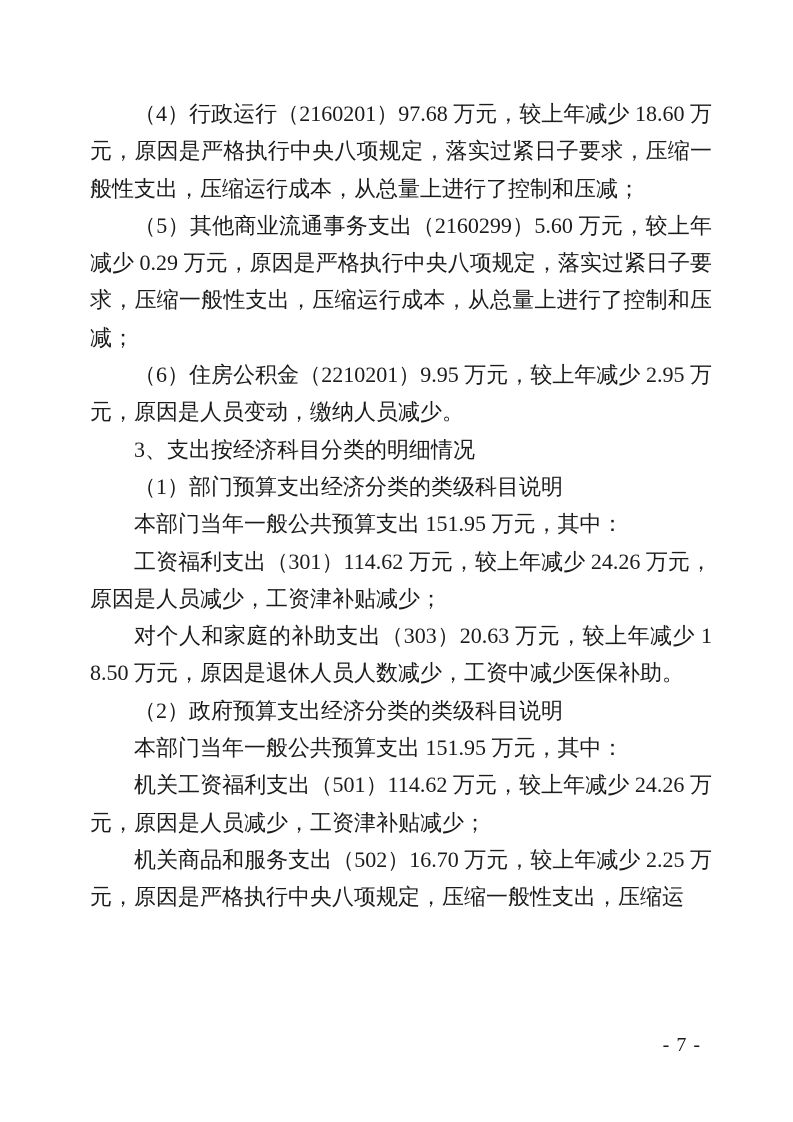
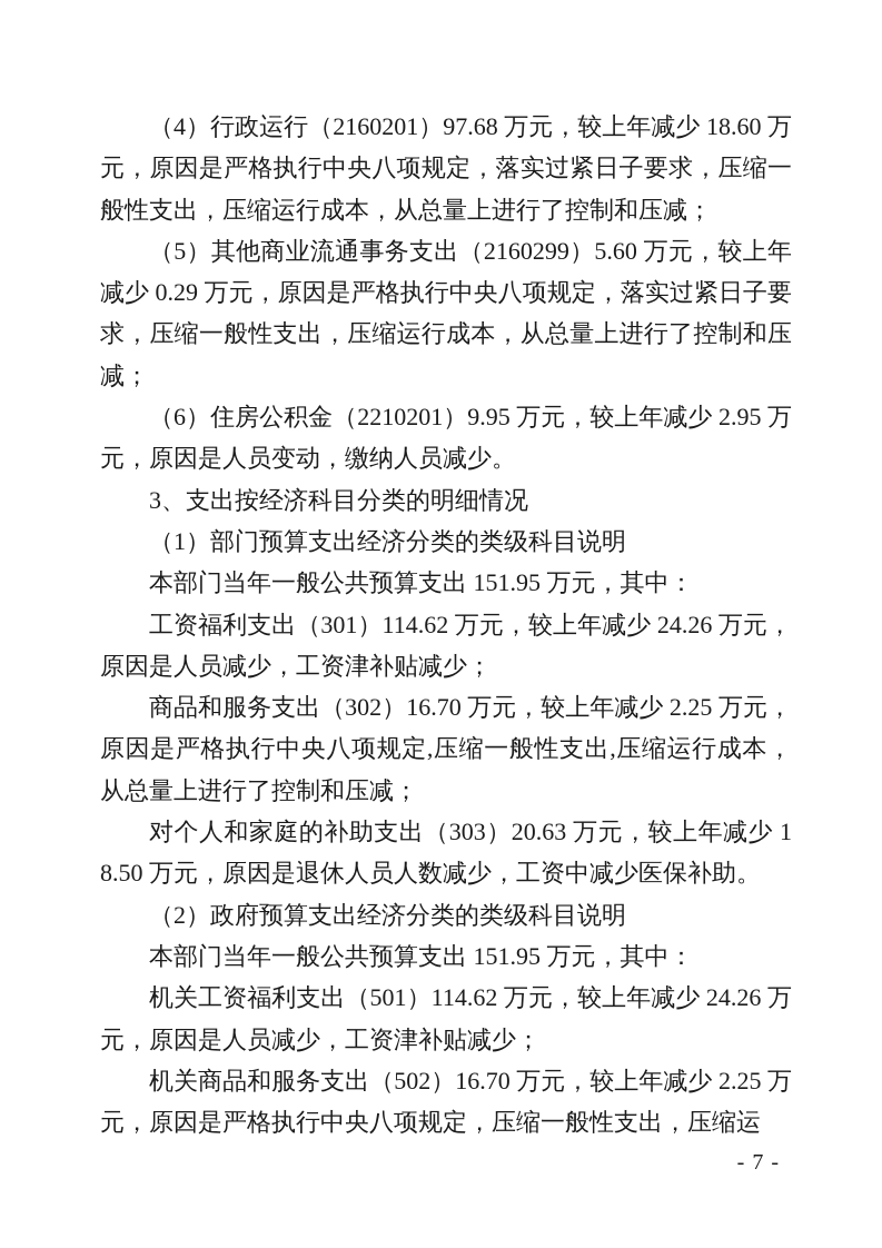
  （4）行政运行（2160201）97.68 万元，较上年减少 18.60 万元，原因是严格执行中央八项规定，落实过紧日子要求，压缩一般性支出，压缩运行成本，从总量上进行了控制和压减；
  （5）其他商业流通事务支出（2160299）5.60 万元，较上年减少 0.29 万元，原因是严格执行中央八项规定，落实过紧日子要求，压缩一般性支出，压缩运行成本，从总量上进行了控制和压减；
  （6）住房公积金（2210201）9.95 万元，较上年减少 2.95 万元，原因是人员变动，缴纳人员减少。
  3、支出按经济科目分类的明细情况
  （1）部门预算支出经济分类的类级科目说明
  本部门当年一般公共预算支出 151.95 万元，其中：
  工资福利支出（301）114.62 万元，较上年减少 24.26 万元，原因是人员减少，工资津补贴减少；
+ 商品和服务支出（302）16.70 万元，较上年减少 2.25 万元，原因是严格执行中央八项规定,压缩一般性支出,压缩运行成本，从总量上进行了控制和压减；
  对个人和家庭的补助支出（303）20.63 万元，较上年减少 18.50 万元，原因是退休人员人数减少，工资中减少医保补助。
  （2）政府预算支出经济分类的类级科目说明
  本部门当年一般公共预算支出 151.95 万元，其中：
  机关工资福利支出（501）114.62 万元，较上年减少 24.26 万元，原因是人员减少，工资津补贴减少；
  机关商品和服务支出（502）16.70 万元，较上年减少 2.25 万元，原因是严格执行中央八项规定，压缩一般性支出，压缩运
  - 7 -
